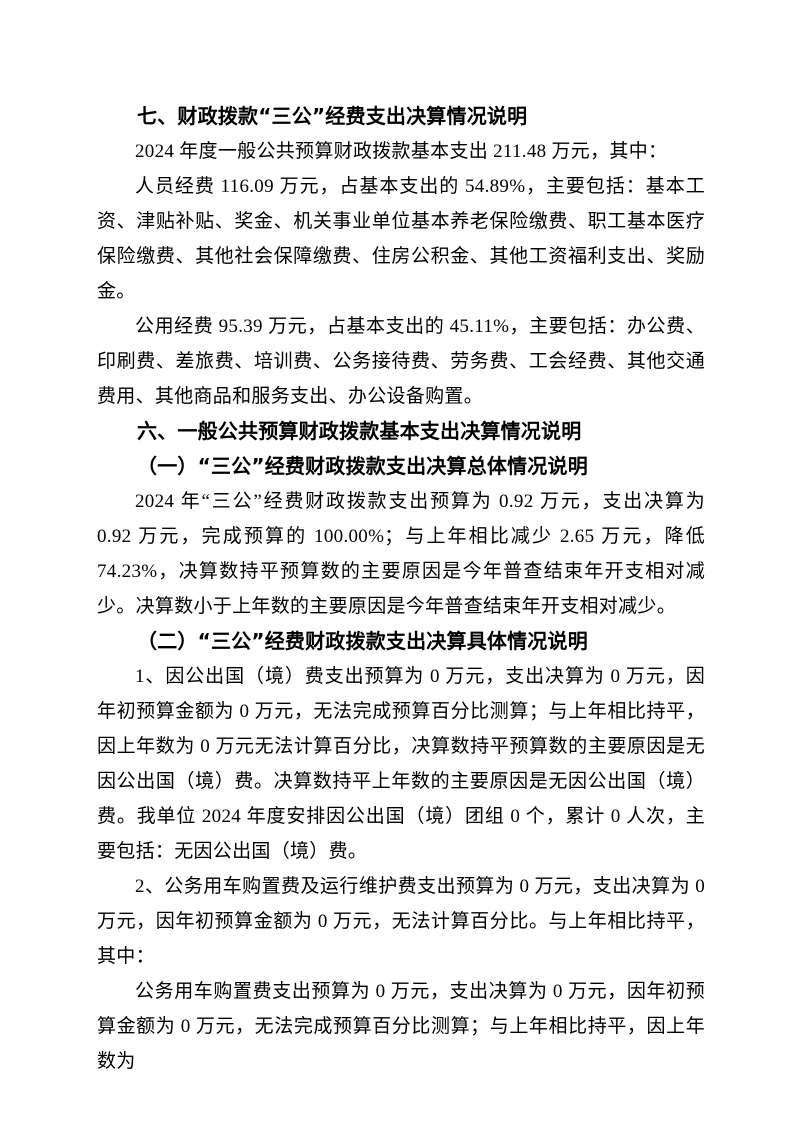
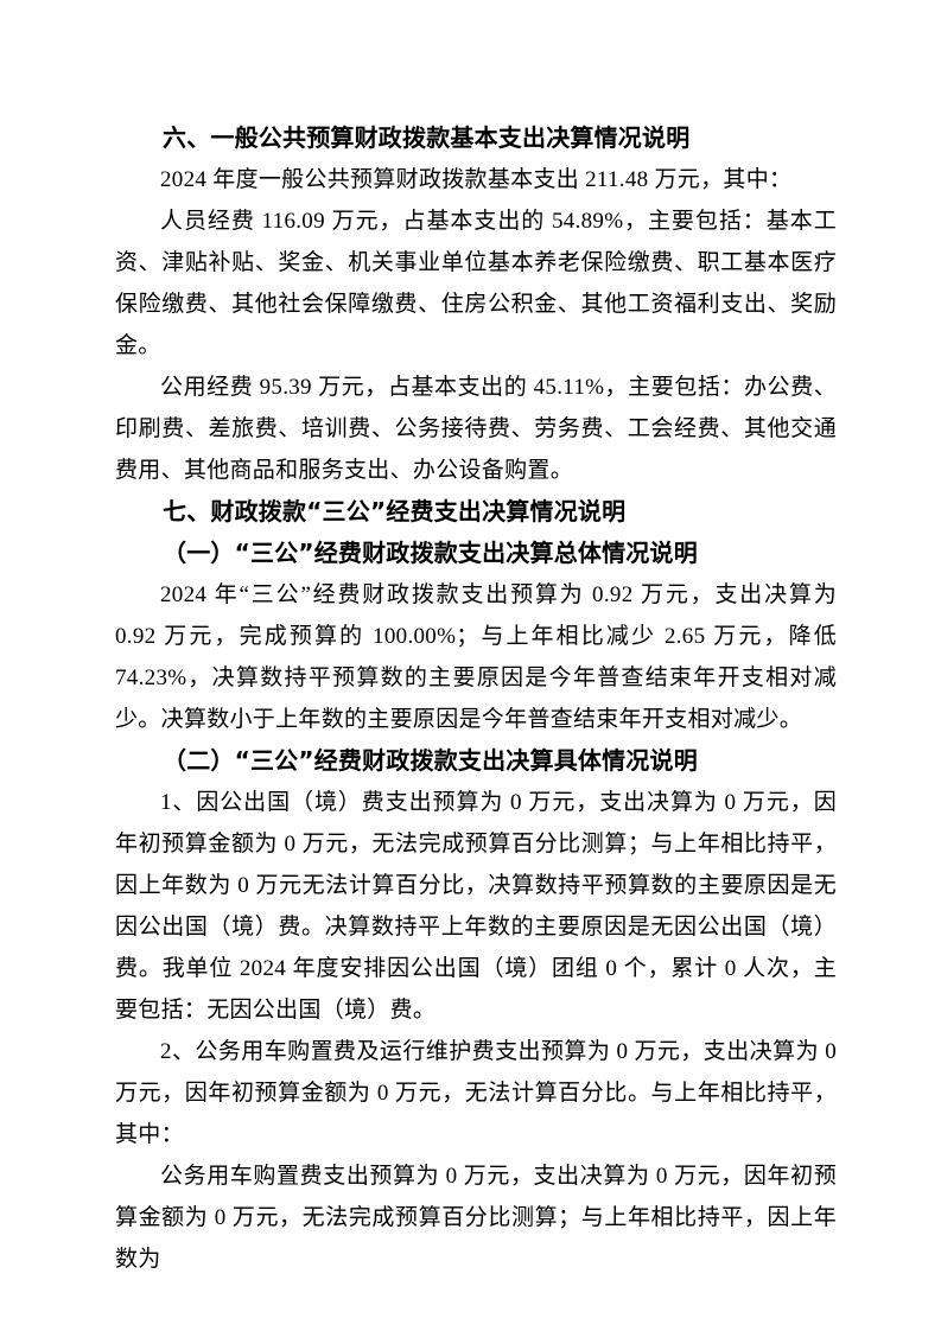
- 七、财政拨款“三公”经费支出决算情况说明
+ 六、一般公共预算财政拨款基本支出决算情况说明
  2024 年度一般公共预算财政拨款基本支出 211.48 万元，其中：
  人员经费 116.09 万元，占基本支出的 54.89%，主要包括：基本工资、津贴补贴、奖金、机关事业单位基本养老保险缴费、职工基本医疗保险缴费、其他社会保障缴费、住房公积金、其他工资福利支出、奖励金。
  公用经费 95.39 万元，占基本支出的 45.11%，主要包括：办公费、印刷费、差旅费、培训费、公务接待费、劳务费、工会经费、其他交通费用、其他商品和服务支出、办公设备购置。
- 六、一般公共预算财政拨款基本支出决算情况说明
+ 七、财政拨款“三公”经费支出决算情况说明
  （一）“三公”经费财政拨款支出决算总体情况说明
  2024 年“三公”经费财政拨款支出预算为 0.92 万元，支出决算为 0.92 万元，完成预算的 100.00%；与上年相比减少 2.65 万元，降低 74.23%，决算数持平预算数的主要原因是今年普查结束年开支相对减少。决算数小于上年数的主要原因是今年普查结束年开支相对减少。
  （二）“三公”经费财政拨款支出决算具体情况说明
  1、因公出国（境）费支出预算为 0 万元，支出决算为 0 万元，因年初预算金额为 0 万元，无法完成预算百分比测算；与上年相比持平，因上年数为 0 万元无法计算百分比，决算数持平预算数的主要原因是无因公出国（境）费。决算数持平上年数的主要原因是无因公出国（境）费。我单位 2024 年度安排因公出国（境）团组 0 个，累计 0 人次，主要包括：无因公出国（境）费。
  2、公务用车购置费及运行维护费支出预算为 0 万元，支出决算为 0 万元，因年初预算金额为 0 万元，无法计算百分比。与上年相比持平，其中：
  公务用车购置费支出预算为 0 万元，支出决算为 0 万元，因年初预算金额为 0 万元，无法完成预算百分比测算；与上年相比持平，因上年数为
